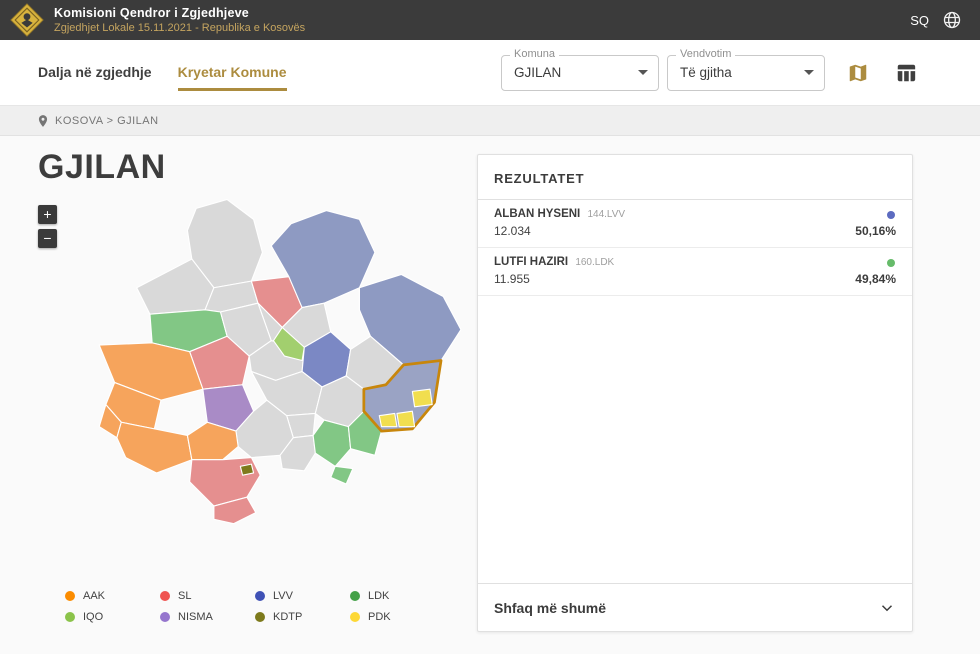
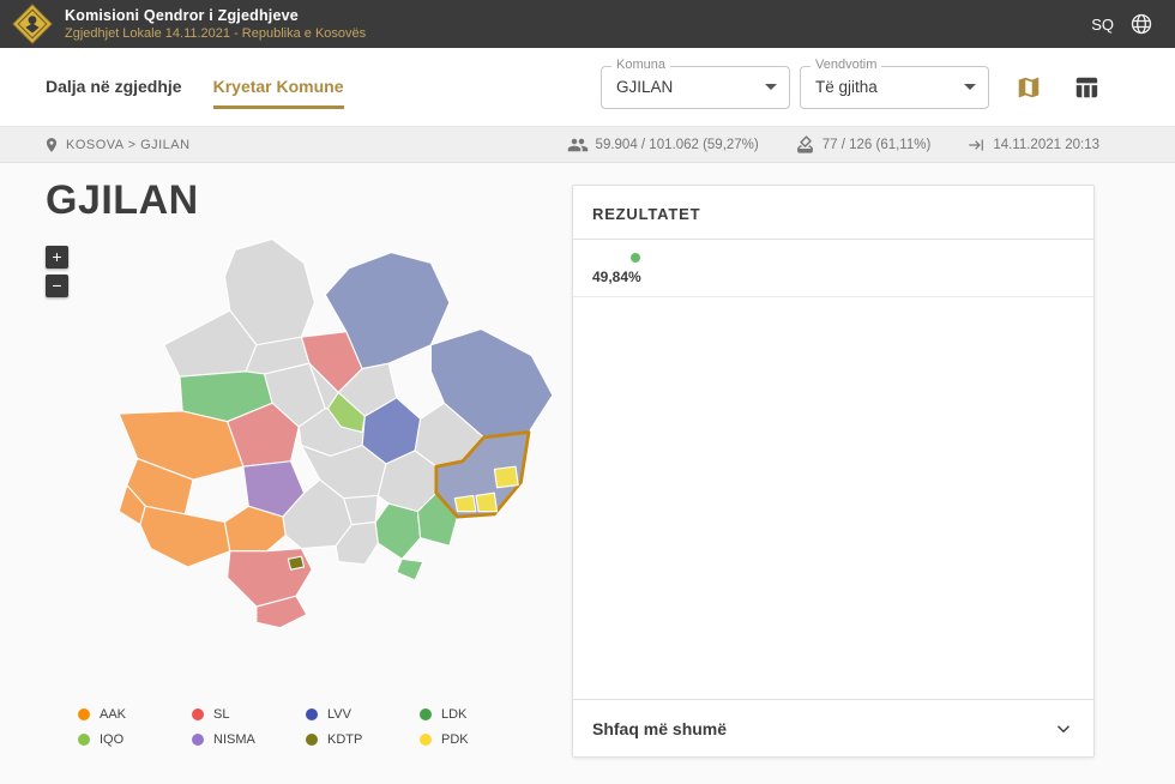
  Komisioni Qendror i Zgjedhjeve
- Zgjedhjet Lokale 15.11.2021 - Republika e Kosovës
+ Zgjedhjet Lokale 14.11.2021 - Republika e Kosovës
  SQ
  Dalja në zgjedhje
  Kryetar Komune
  Komuna
  GJILAN
  Vendvotim
  Të gjitha
  KOSOVA > GJILAN
+ 59.904 / 101.062 (59,27%)
+ 77 / 126 (61,11%)
+ 14.11.2021 20:13
  GJILAN
  +
  −
  AAK
  SL
  LVV
  LDK
  IQO
  NISMA
  KDTP
  PDK
  REZULTATET
- ALBAN HYSENI 144.LVV
- 12.034
- 50,16%
- LUTFI HAZIRI 160.LDK
- 11.955
  49,84%
  Shfaq më shumë
